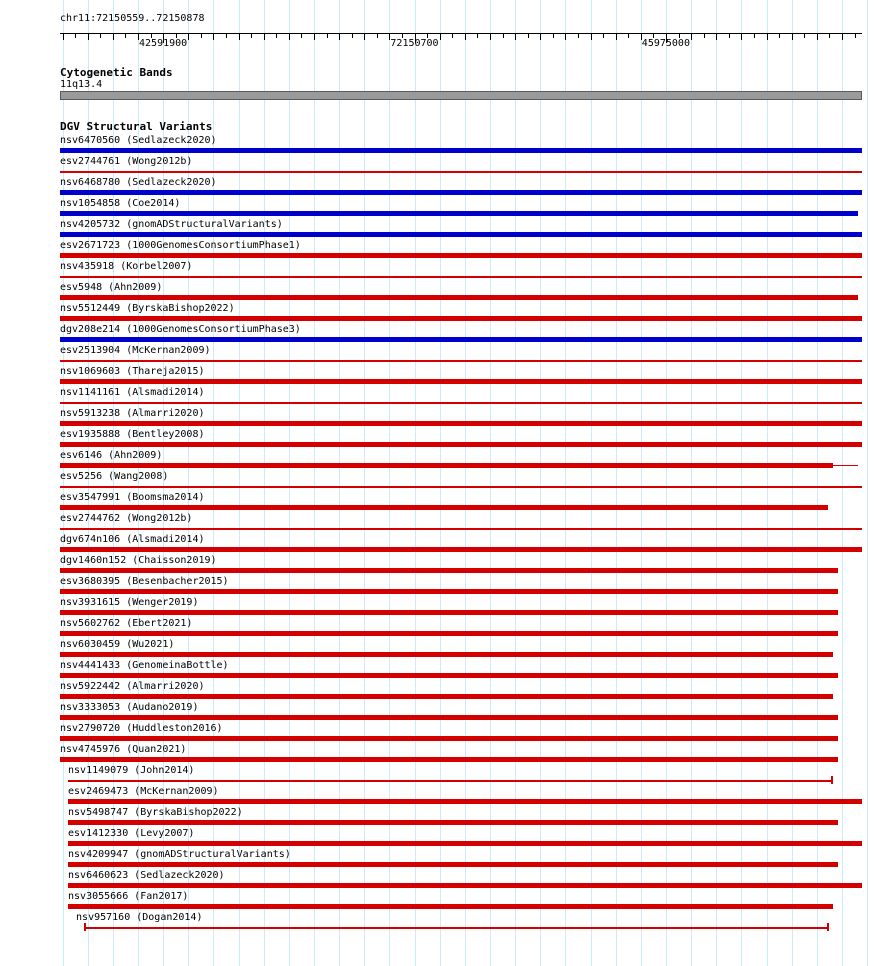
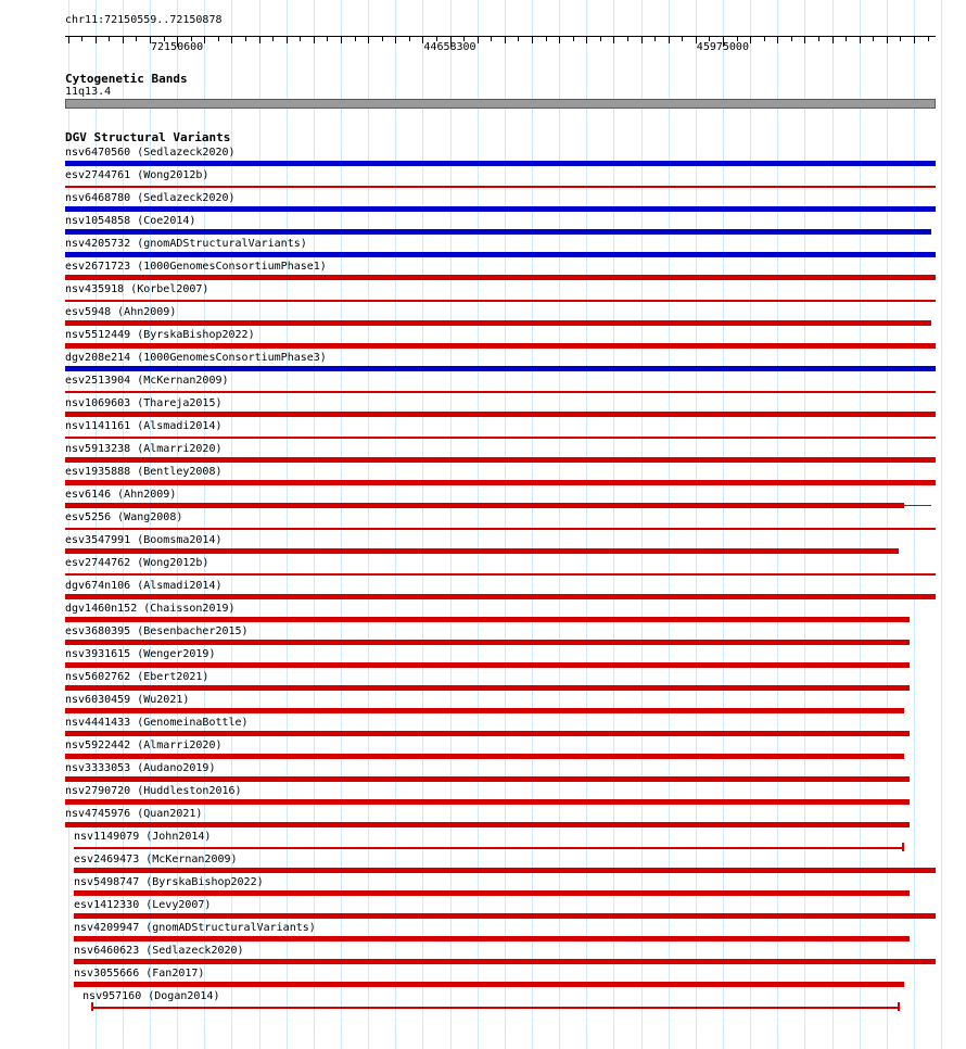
  chr11:72150559..72150878
- 42591900
+ 72150600
- 72150700
+ 44658300
  45975000
  Cytogenetic Bands
  11q13.4
  DGV Structural Variants
  nsv6470560 (Sedlazeck2020)
  esv2744761 (Wong2012b)
  nsv6468780 (Sedlazeck2020)
  nsv1054858 (Coe2014)
  nsv4205732 (gnomADStructuralVariants)
  esv2671723 (1000GenomesConsortiumPhase1)
  nsv435918 (Korbel2007)
  esv5948 (Ahn2009)
  nsv5512449 (ByrskaBishop2022)
  dgv208e214 (1000GenomesConsortiumPhase3)
  esv2513904 (McKernan2009)
  nsv1069603 (Thareja2015)
  nsv1141161 (Alsmadi2014)
  nsv5913238 (Almarri2020)
  esv1935888 (Bentley2008)
  esv6146 (Ahn2009)
  esv5256 (Wang2008)
  esv3547991 (Boomsma2014)
  esv2744762 (Wong2012b)
  dgv674n106 (Alsmadi2014)
  dgv1460n152 (Chaisson2019)
  esv3680395 (Besenbacher2015)
  nsv3931615 (Wenger2019)
  nsv5602762 (Ebert2021)
  nsv6030459 (Wu2021)
  nsv4441433 (GenomeinaBottle)
  nsv5922442 (Almarri2020)
  nsv3333053 (Audano2019)
  nsv2790720 (Huddleston2016)
  nsv4745976 (Quan2021)
  nsv1149079 (John2014)
  esv2469473 (McKernan2009)
  nsv5498747 (ByrskaBishop2022)
  esv1412330 (Levy2007)
  nsv4209947 (gnomADStructuralVariants)
  nsv6460623 (Sedlazeck2020)
  nsv3055666 (Fan2017)
  nsv957160 (Dogan2014)
